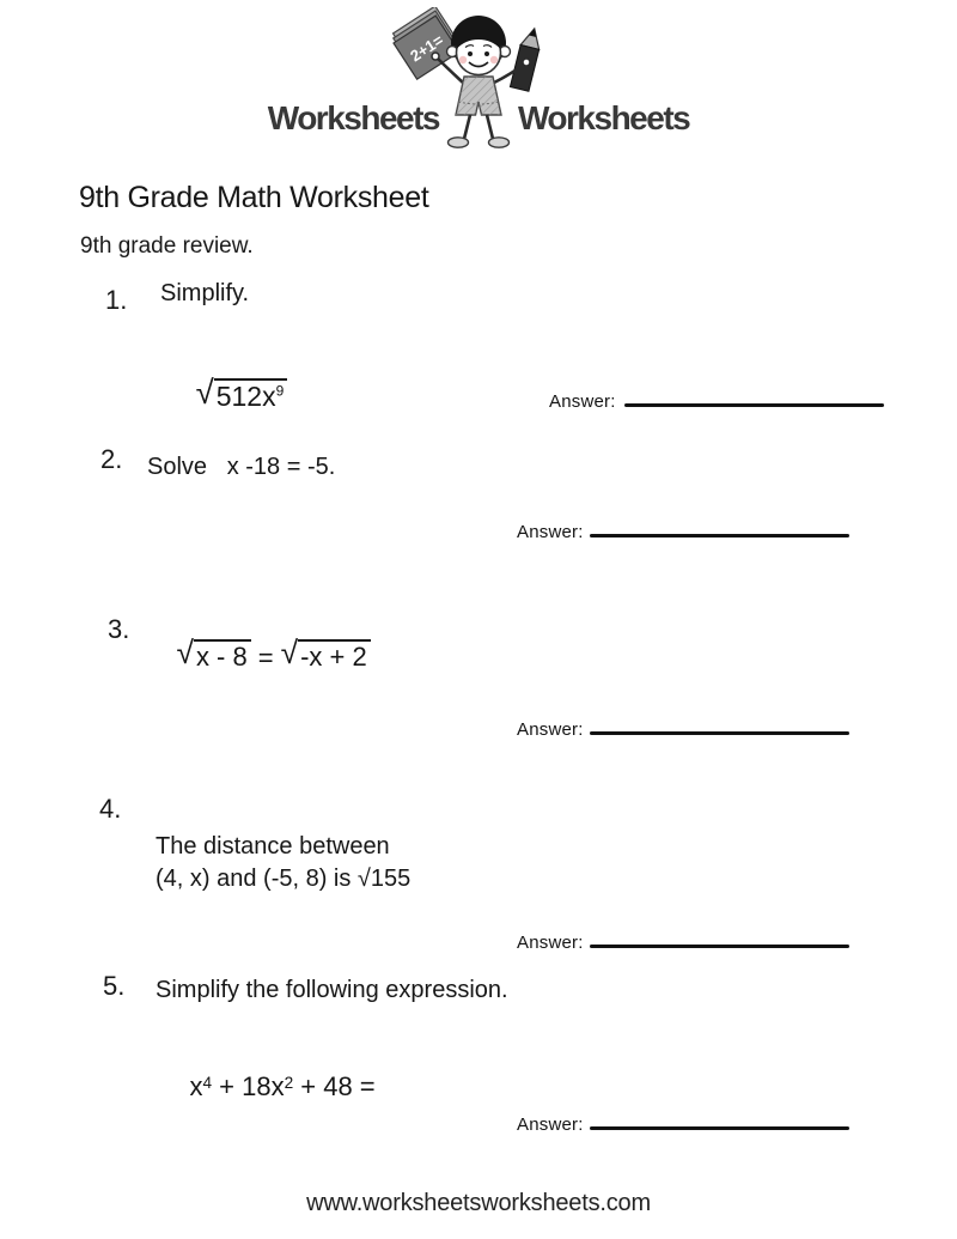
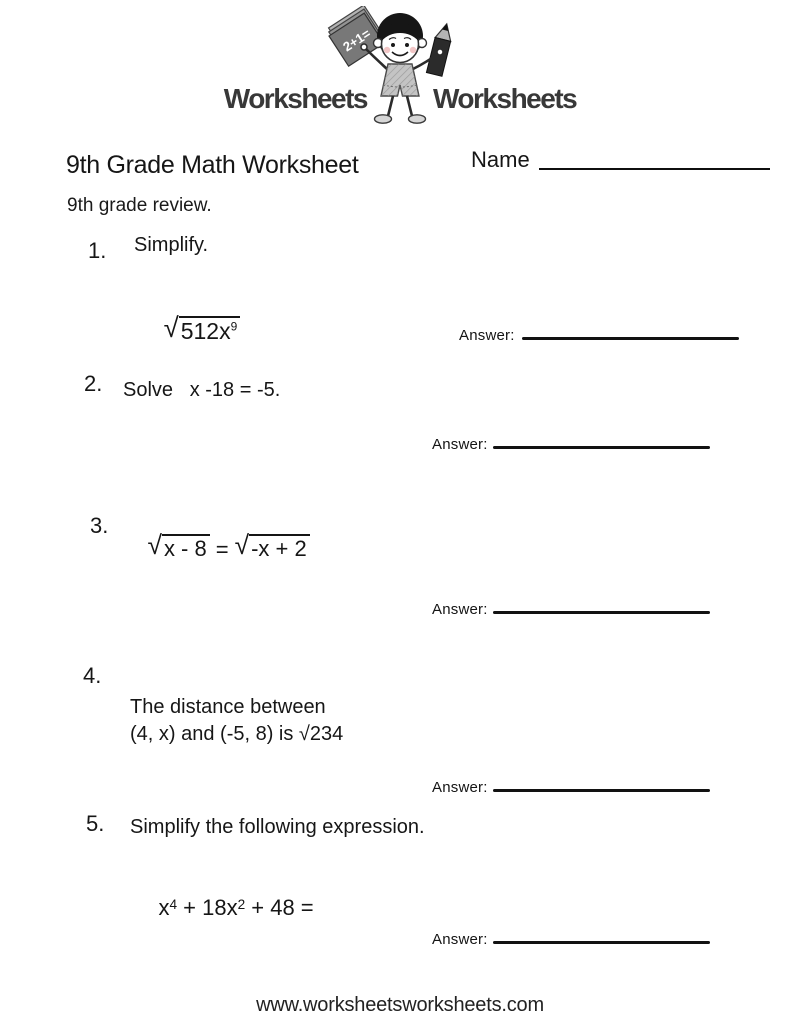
  Worksheets
  Worksheets
  9th Grade Math Worksheet
+ Name
  9th grade review.
  1.
  Simplify.
  √
  512x9
  Answer:
  2.
  Solve x -18 = -5.
  Answer:
  3.
  √
  x - 8
  =
  √
  -x + 2
  Answer:
  4.
  The distance between
- (4, x) and (-5, 8) is √155
+ (4, x) and (-5, 8) is √234
  Answer:
  5.
  Simplify the following expression.
  x4 + 18x2 + 48 =
  Answer:
  www.worksheetsworksheets.com
